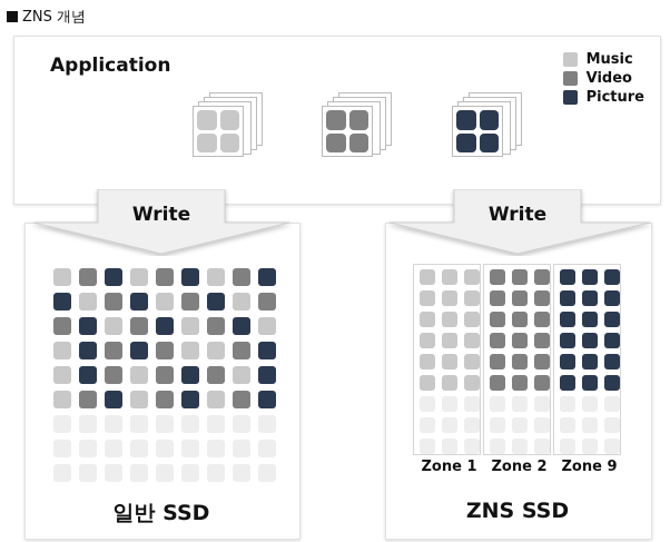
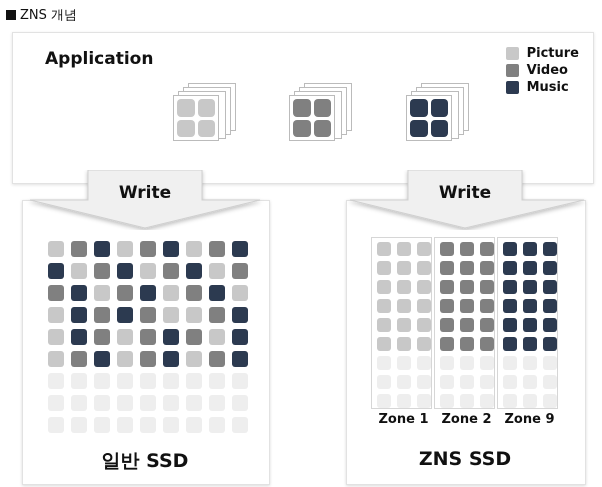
  ZNS 개념
  Application
- Music
+ Picture
  Video
- Picture
+ Music
  Write
  Write
  Zone 1
  Zone 2
  Zone 9
  일반 SSD
  ZNS SSD
